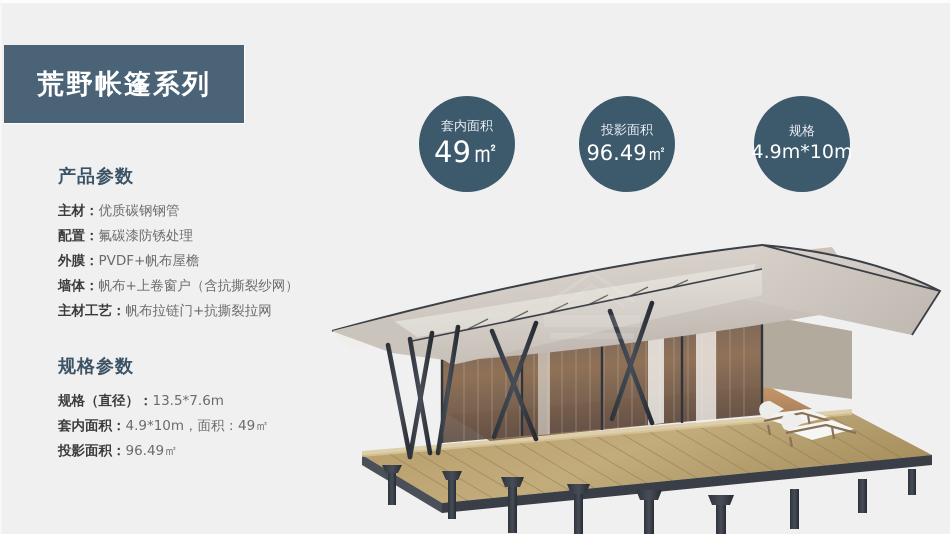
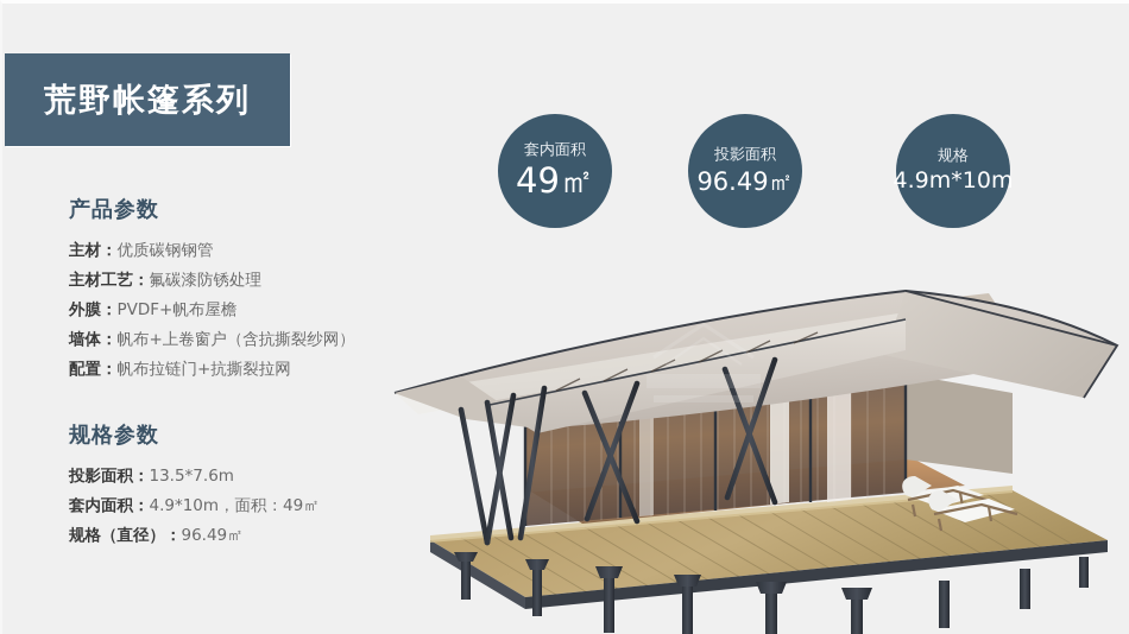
  荒野帐篷系列
  产品参数
  主材：优质碳钢钢管
- 配置：氟碳漆防锈处理
+ 主材工艺：氟碳漆防锈处理
  外膜：PVDF+帆布屋檐
  墙体：帆布+上卷窗户（含抗撕裂纱网
- 主材工艺：帆布拉链门+抗撕裂拉网
+ 配置：帆布拉链门+抗撕裂拉网
  规格参数
- 规格（直径）：13.5*7.6m
+ 投影面积：13.5*7.6m
  套内面积：4.9*10m，面积：49㎡
- 投影面积：96.49㎡
+ 规格（直径）：96.49㎡
  套内面积
  49㎡
  投影面积
  96.49㎡
  规格
  4.9m*10m
